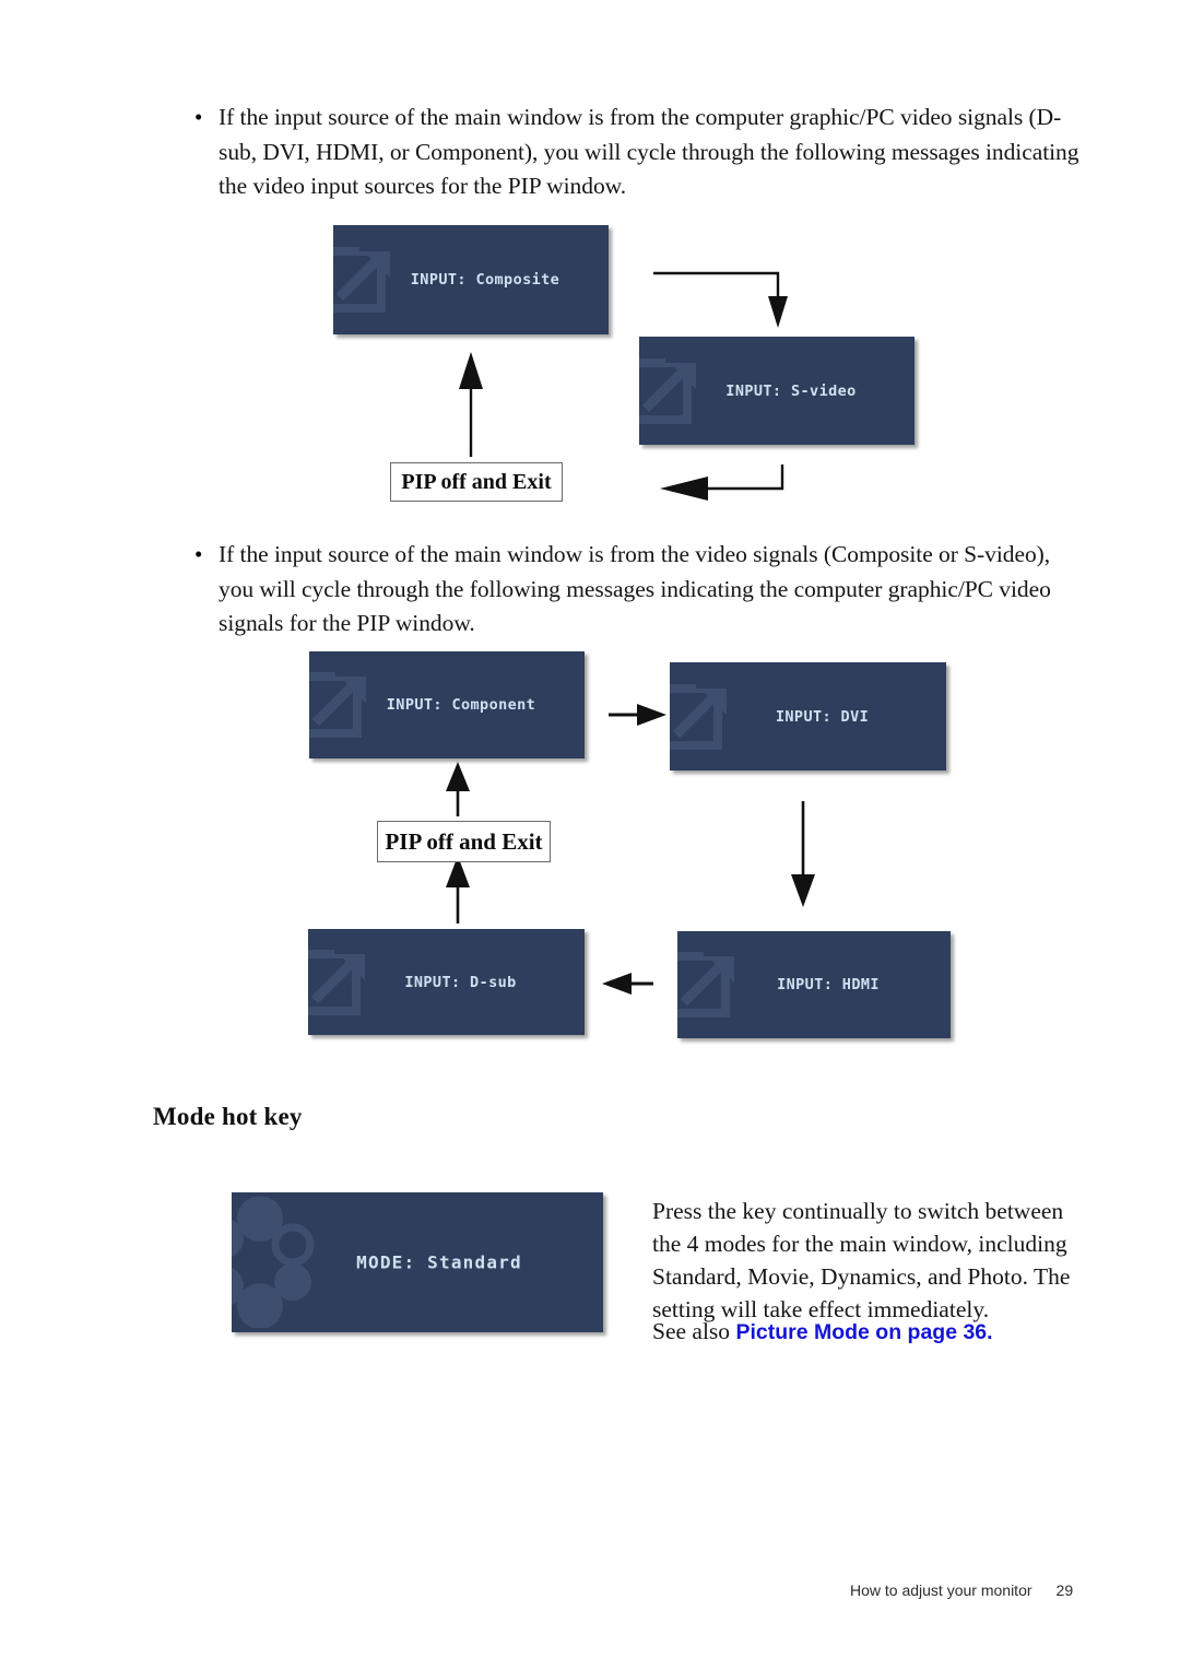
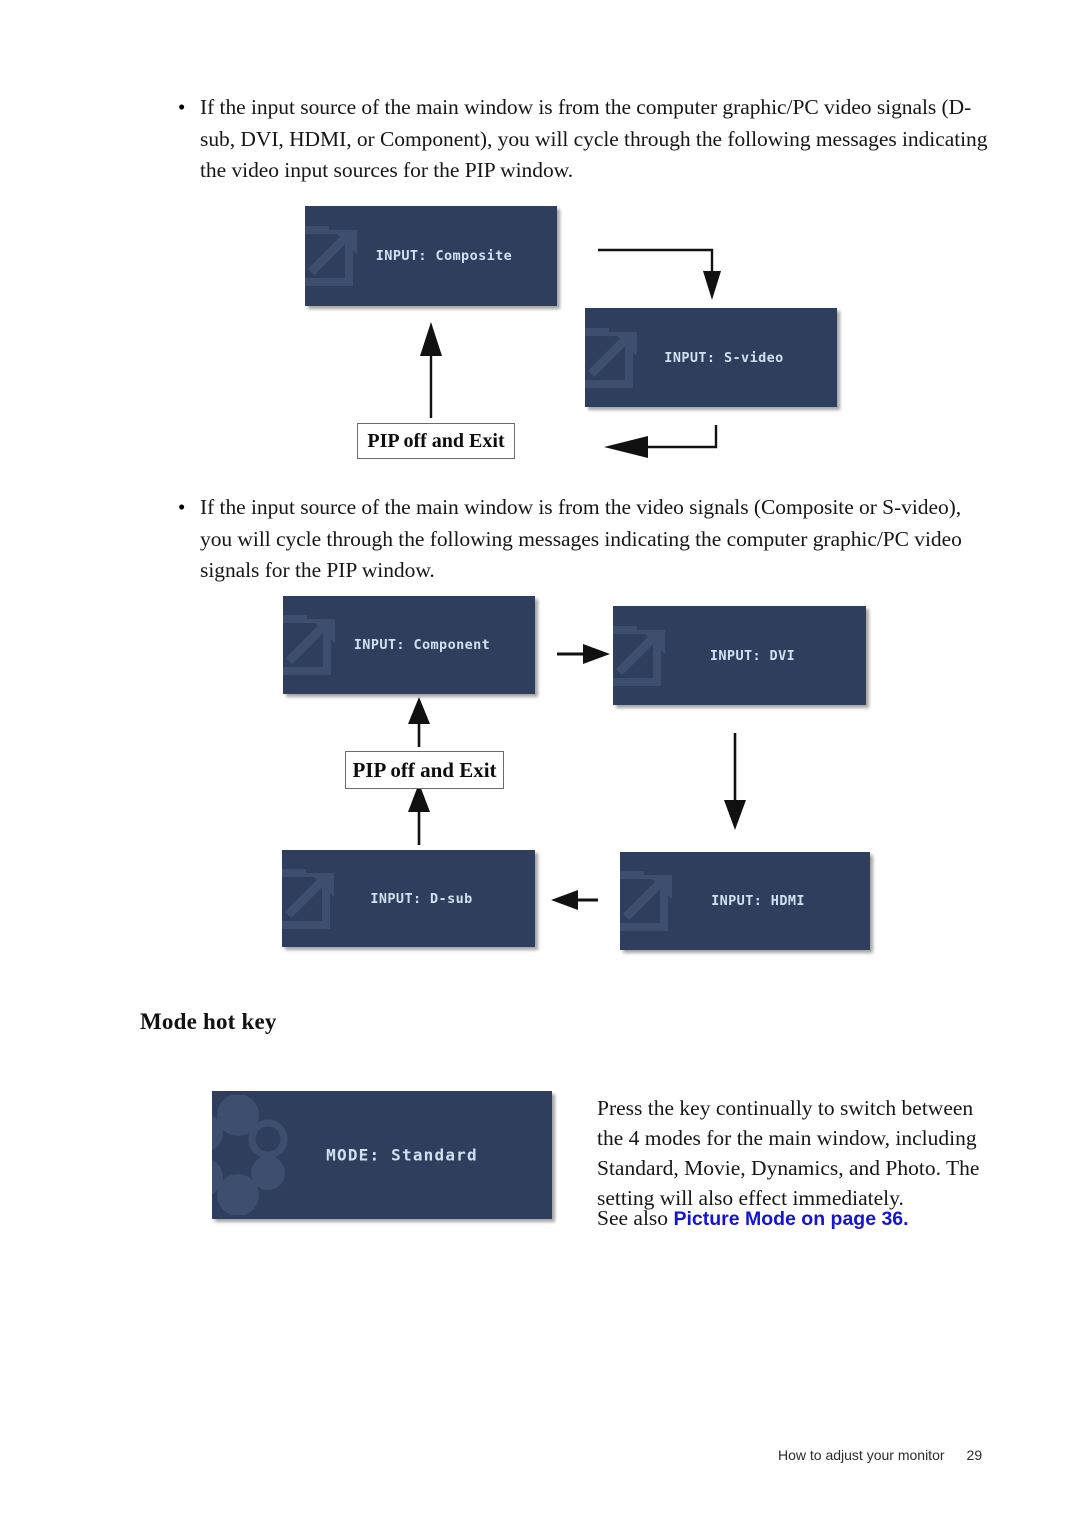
  •
  If the input source of the main window is from the computer graphic/PC video signals (D-sub, DVI, HDMI, or Component), you will cycle through the following messages indicating the video input sources for the PIP window.
  INPUT: Composite
  INPUT: S-video
  PIP off and Exit
  •
  If the input source of the main window is from the video signals (Composite or S-video), you will cycle through the following messages indicating the computer graphic/PC video signals for the PIP window.
  INPUT: Component
  INPUT: DVI
  PIP off and Exit
  INPUT: D-sub
  INPUT: HDMI
  Mode hot key
  MODE: Standard
- Press the key continually to switch between the 4 modes for the main window, including Standard, Movie, Dynamics, and Photo. The setting will take effect immediately.
+ Press the key continually to switch between the 4 modes for the main window, including Standard, Movie, Dynamics, and Photo. The setting will also effect immediately.
  See also Picture Mode on page 36.
  How to adjust your monitor 29
